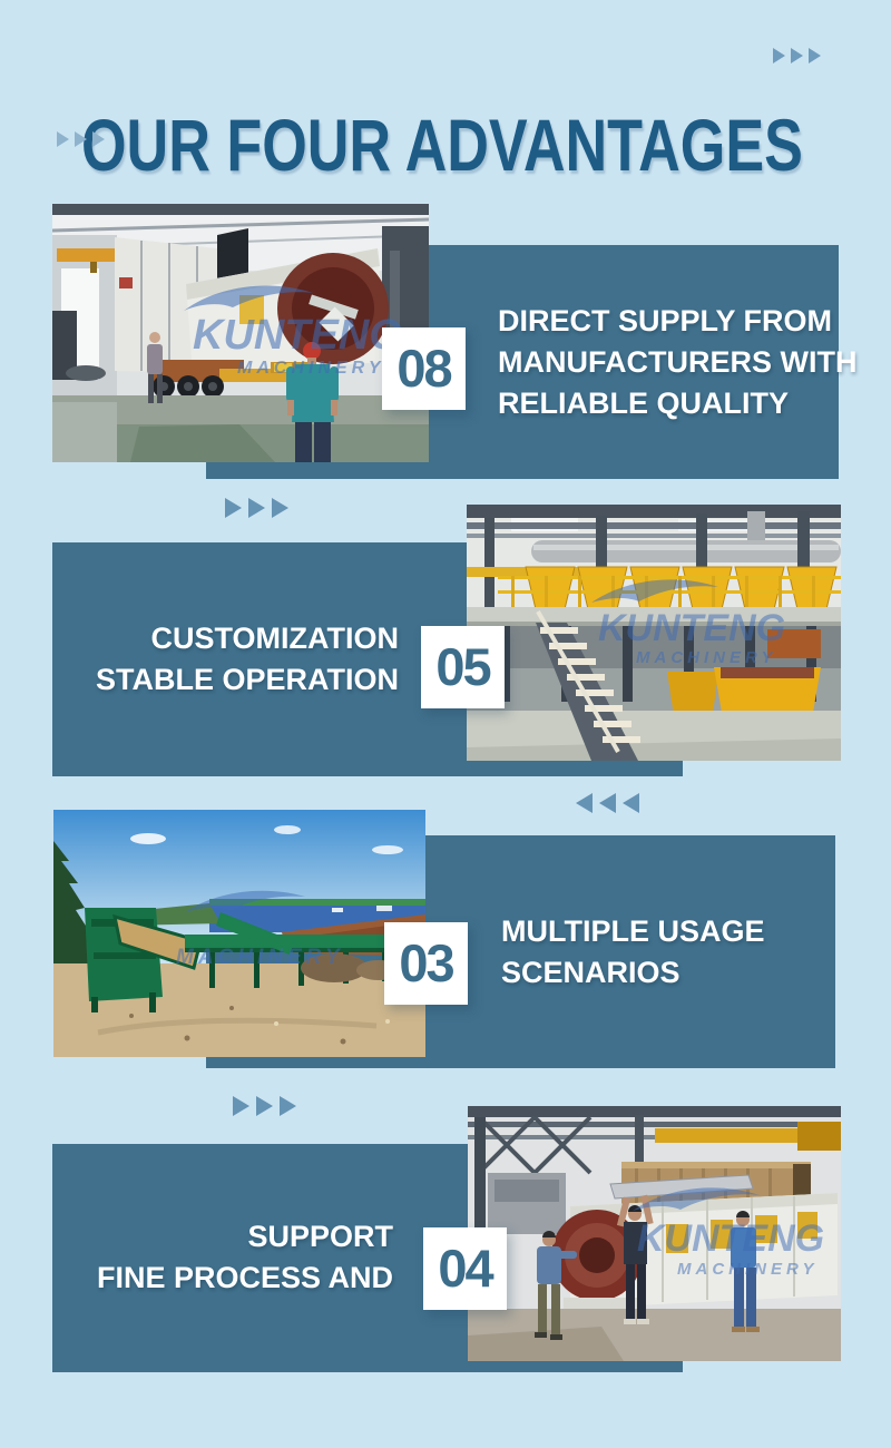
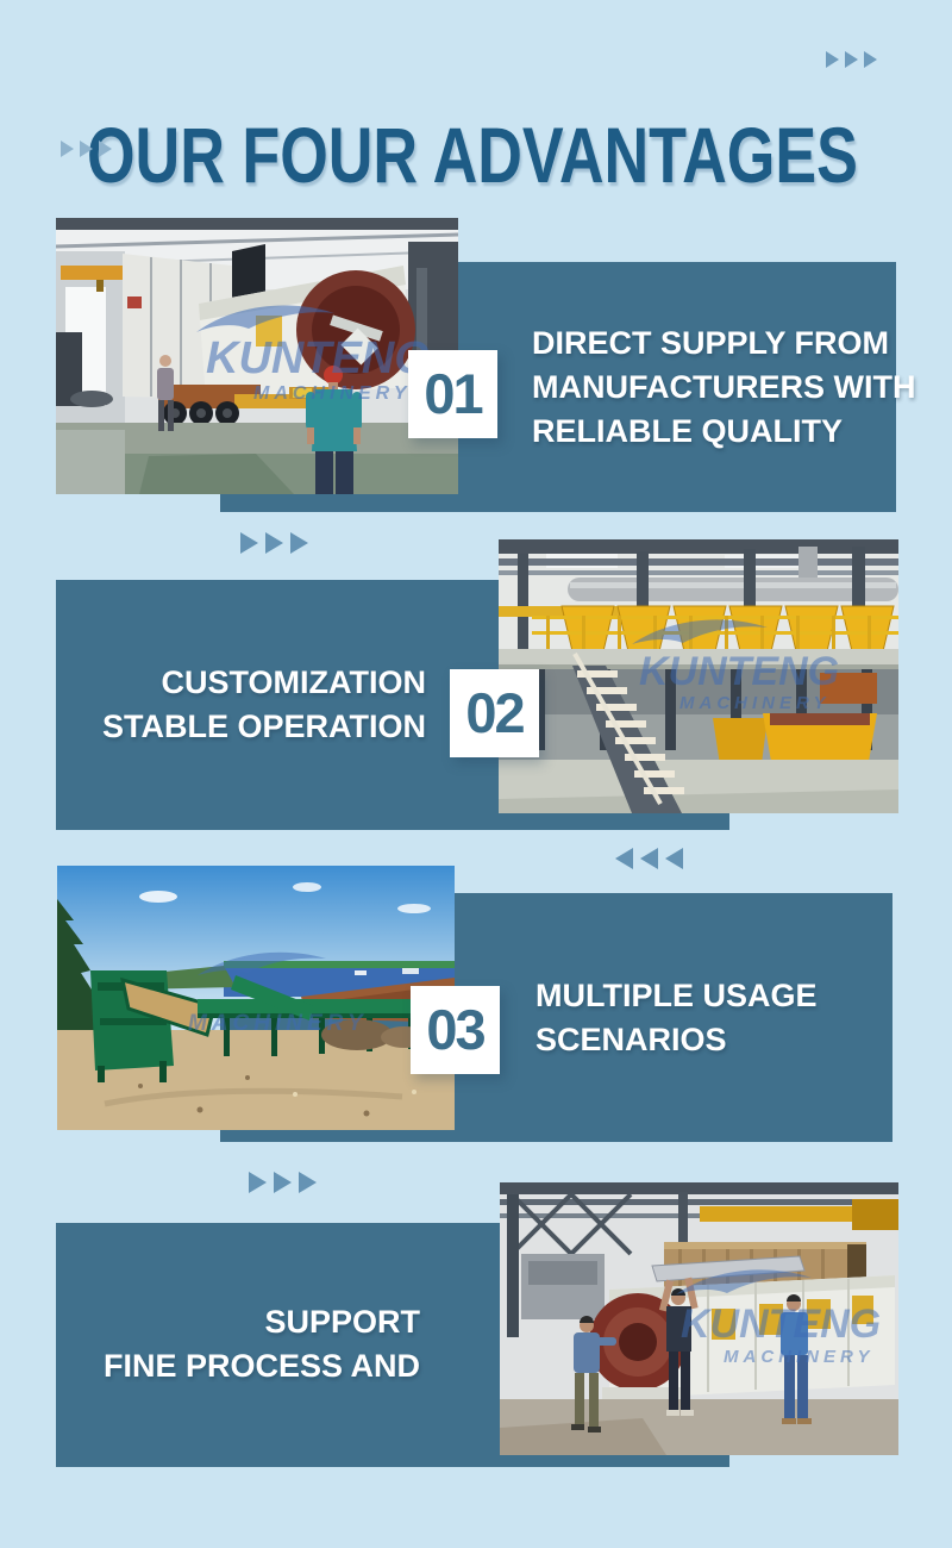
  OUR FOUR ADVANTAGES
  KUNTEN
  MACHINERY
- 08
+ 01
  DIRECT SUPPLY FROM
  MANUFACTURERS WITH
  RELIABLE QUALITY
  KUNTENG
  MACHINERY
- 05
+ 02
  CUSTOMIZATION
  STABLE OPERATION
  MACHINERY
  03
  MULTIPLE USAGE
  SCENARIOS
  KUNTENG
  MACHINERY
- 04
  SUPPORT
  FINE PROCESS AND
